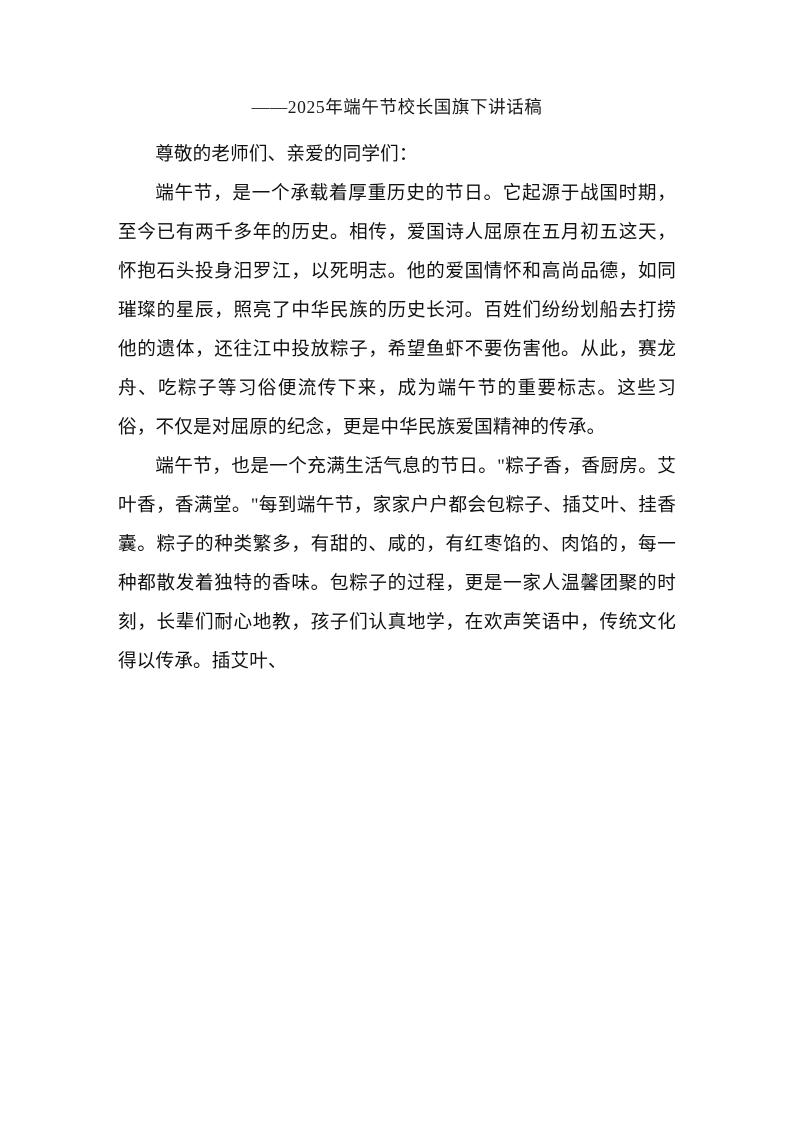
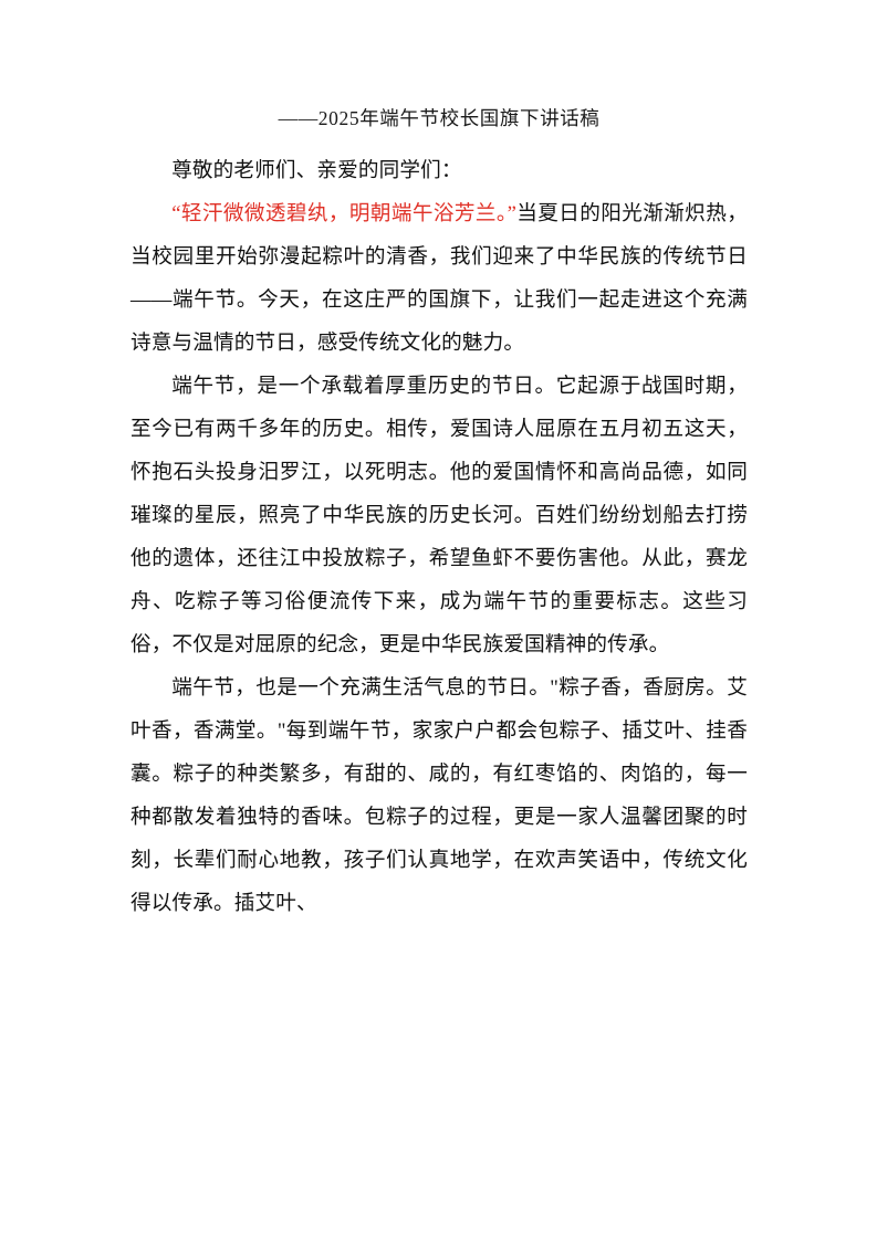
  ——2025年端午节校长国旗下讲话稿
  尊敬的老师们、亲爱的同学们：
+ “轻汗微微透碧纨，明朝端午浴芳兰。”当夏日的阳光渐渐炽热，当校园里开始弥漫起粽叶的清香，我们迎来了中华民族的传统节日——端午节。今天，在这庄严的国旗下，让我们一起走进这个充满诗意与温情的节日，感受传统文化的魅力。
  端午节，是一个承载着厚重历史的节日。它起源于战国时期，至今已有两千多年的历史。相传，爱国诗人屈原在五月初五这天，怀抱石头投身汨罗江，以死明志。他的爱国情怀和高尚品德，如同璀璨的星辰，照亮了中华民族的历史长河。百姓们纷纷划船去打捞他的遗体，还往江中投放粽子，希望鱼虾不要伤害他。从此，赛龙舟、吃粽子等习俗便流传下来，成为端午节的重要标志。这些习俗，不仅是对屈原的纪念，更是中华民族爱国精神的传承。
  端午节，也是一个充满生活气息的节日。"粽子香，香厨房。艾叶香，香满堂。"每到端午节，家家户户都会包粽子、插艾叶、挂香囊。粽子的种类繁多，有甜的、咸的，有红枣馅的、肉馅的，每一种都散发着独特的香味。包粽子的过程，更是一家人温馨团聚的时刻，长辈们耐心地教，孩子们认真地学，在欢声笑语中，传统文化得以传承。插艾叶、
